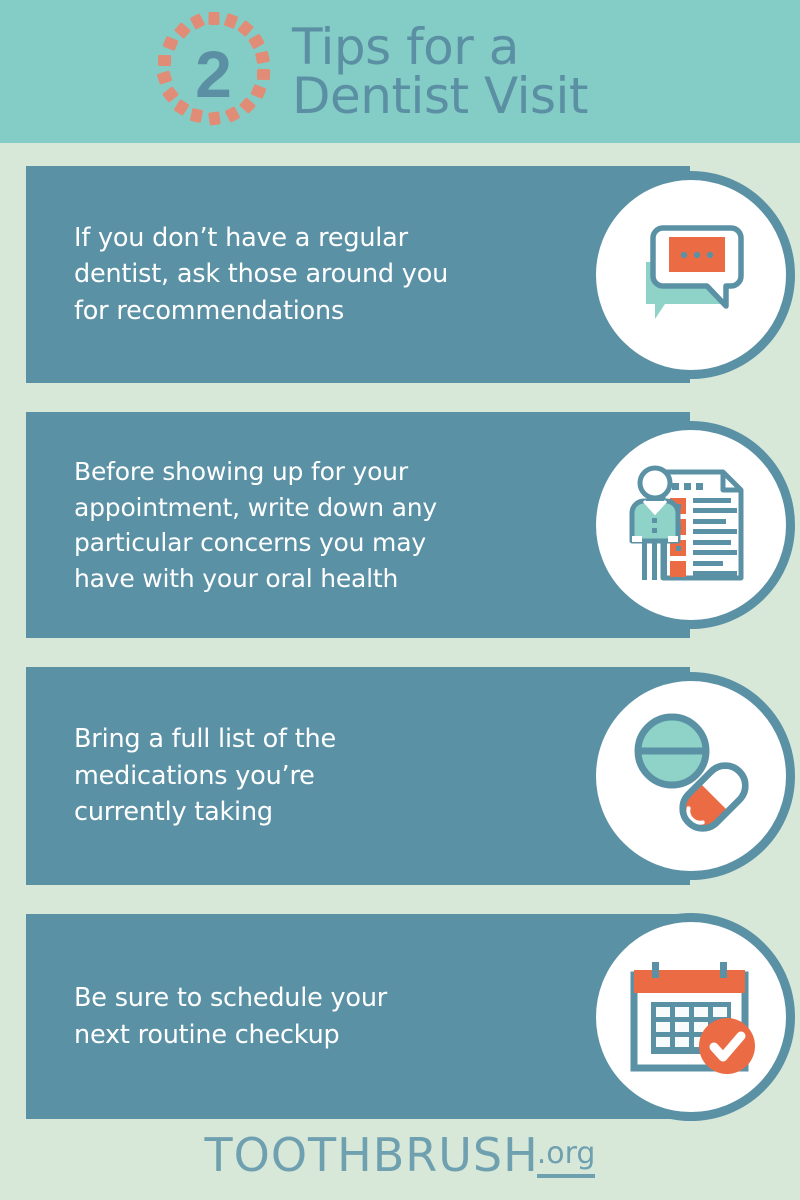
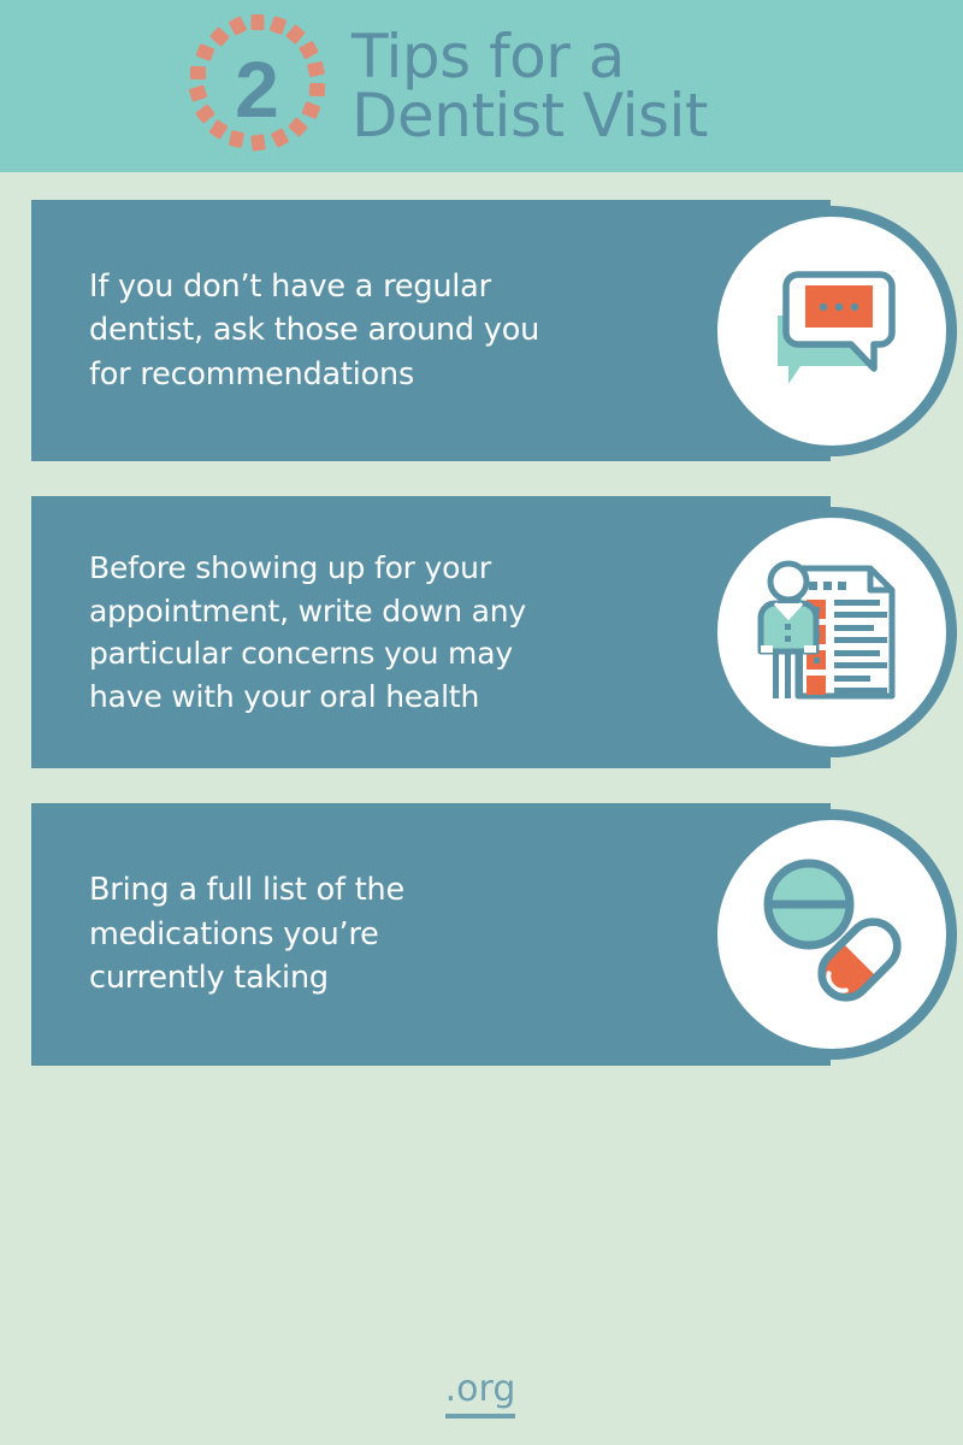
  2
  Tips for a
  Dentist Visit
  If you don’t have a regular
  dentist, ask those around you
  for recommendations
  Before showing up for your
  appointment, write down any
  particular concerns you may
  have with your oral health
  Bring a full list of the
  medications you’re
  currently taking
- Be sure to schedule your
- next routine checkup
- TOOTHBRUSH
  .org
